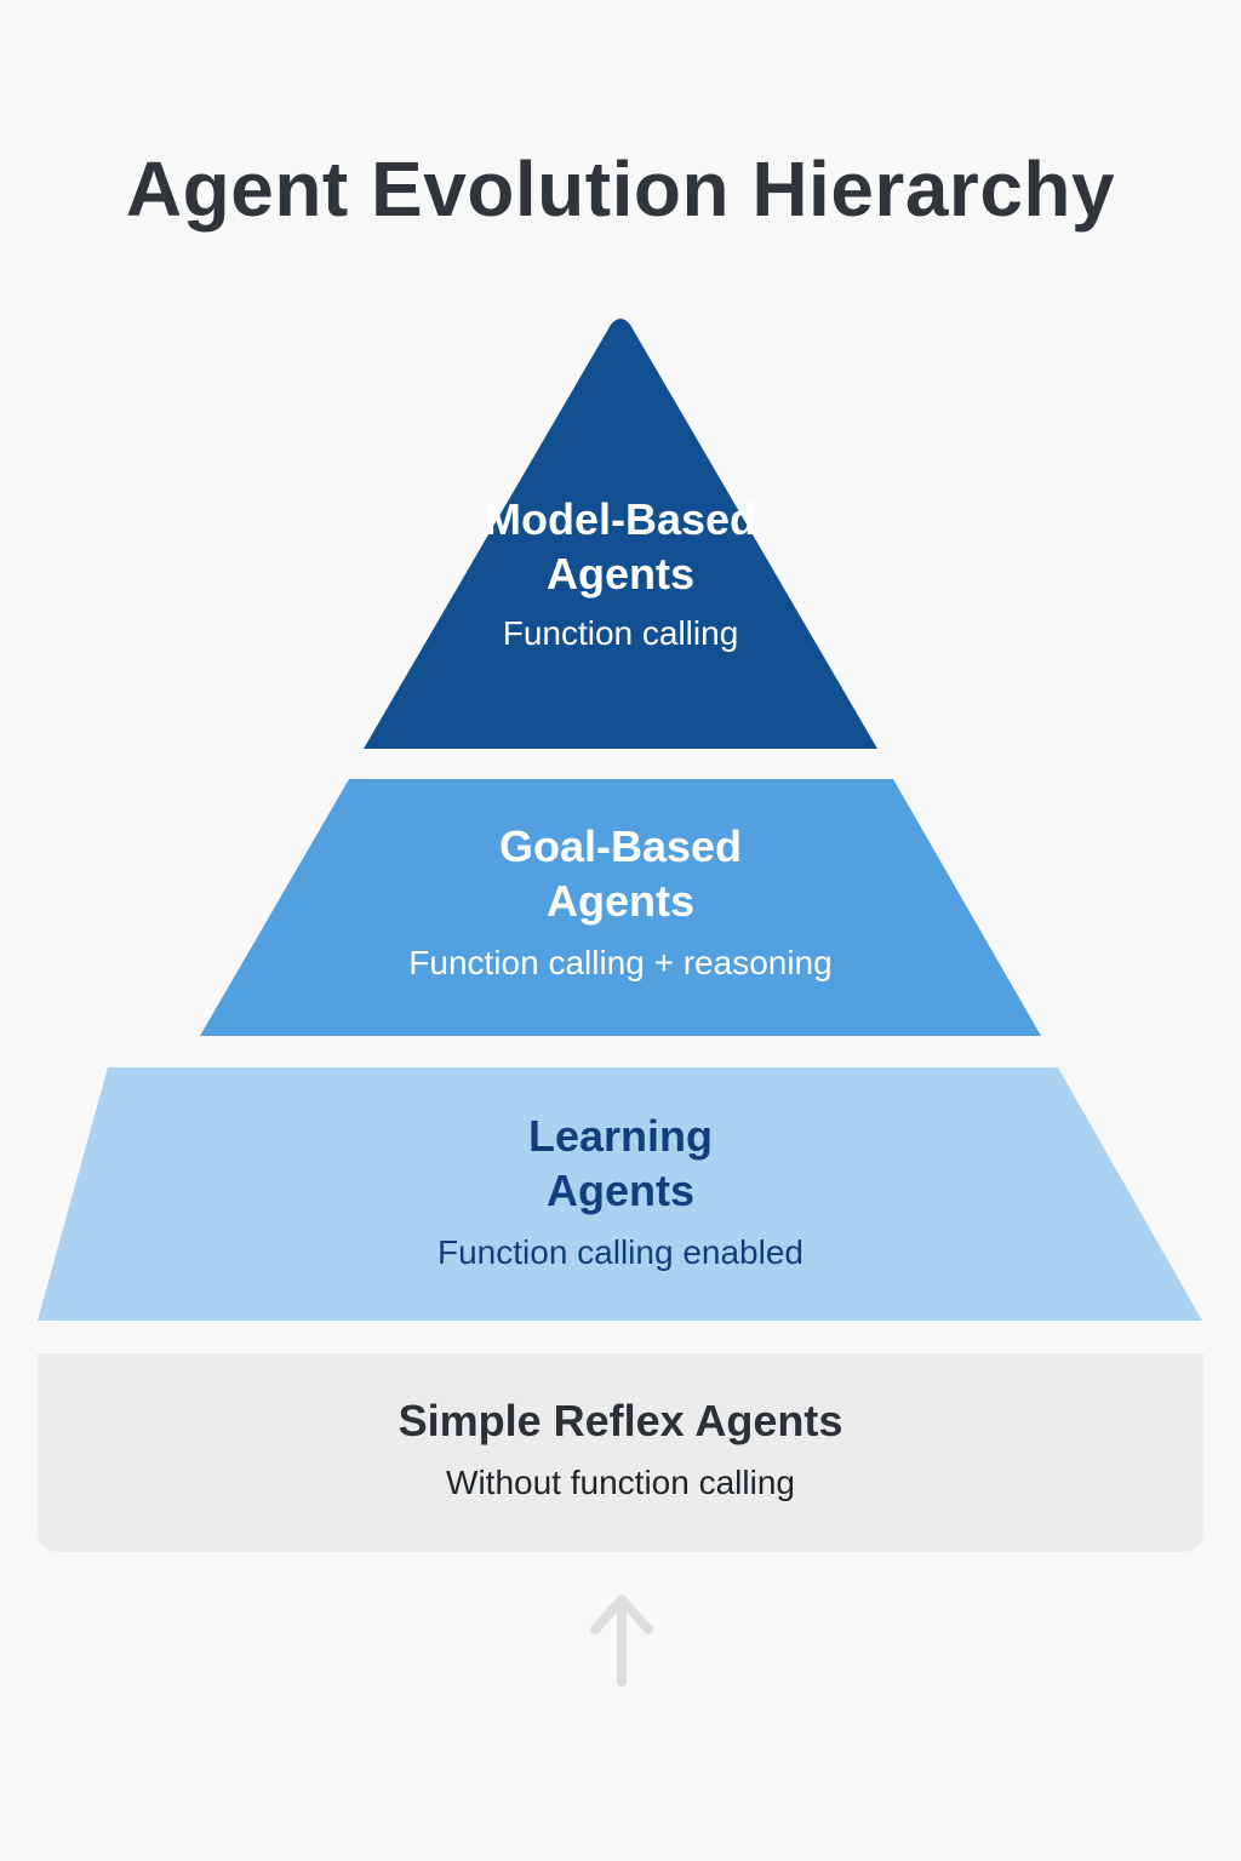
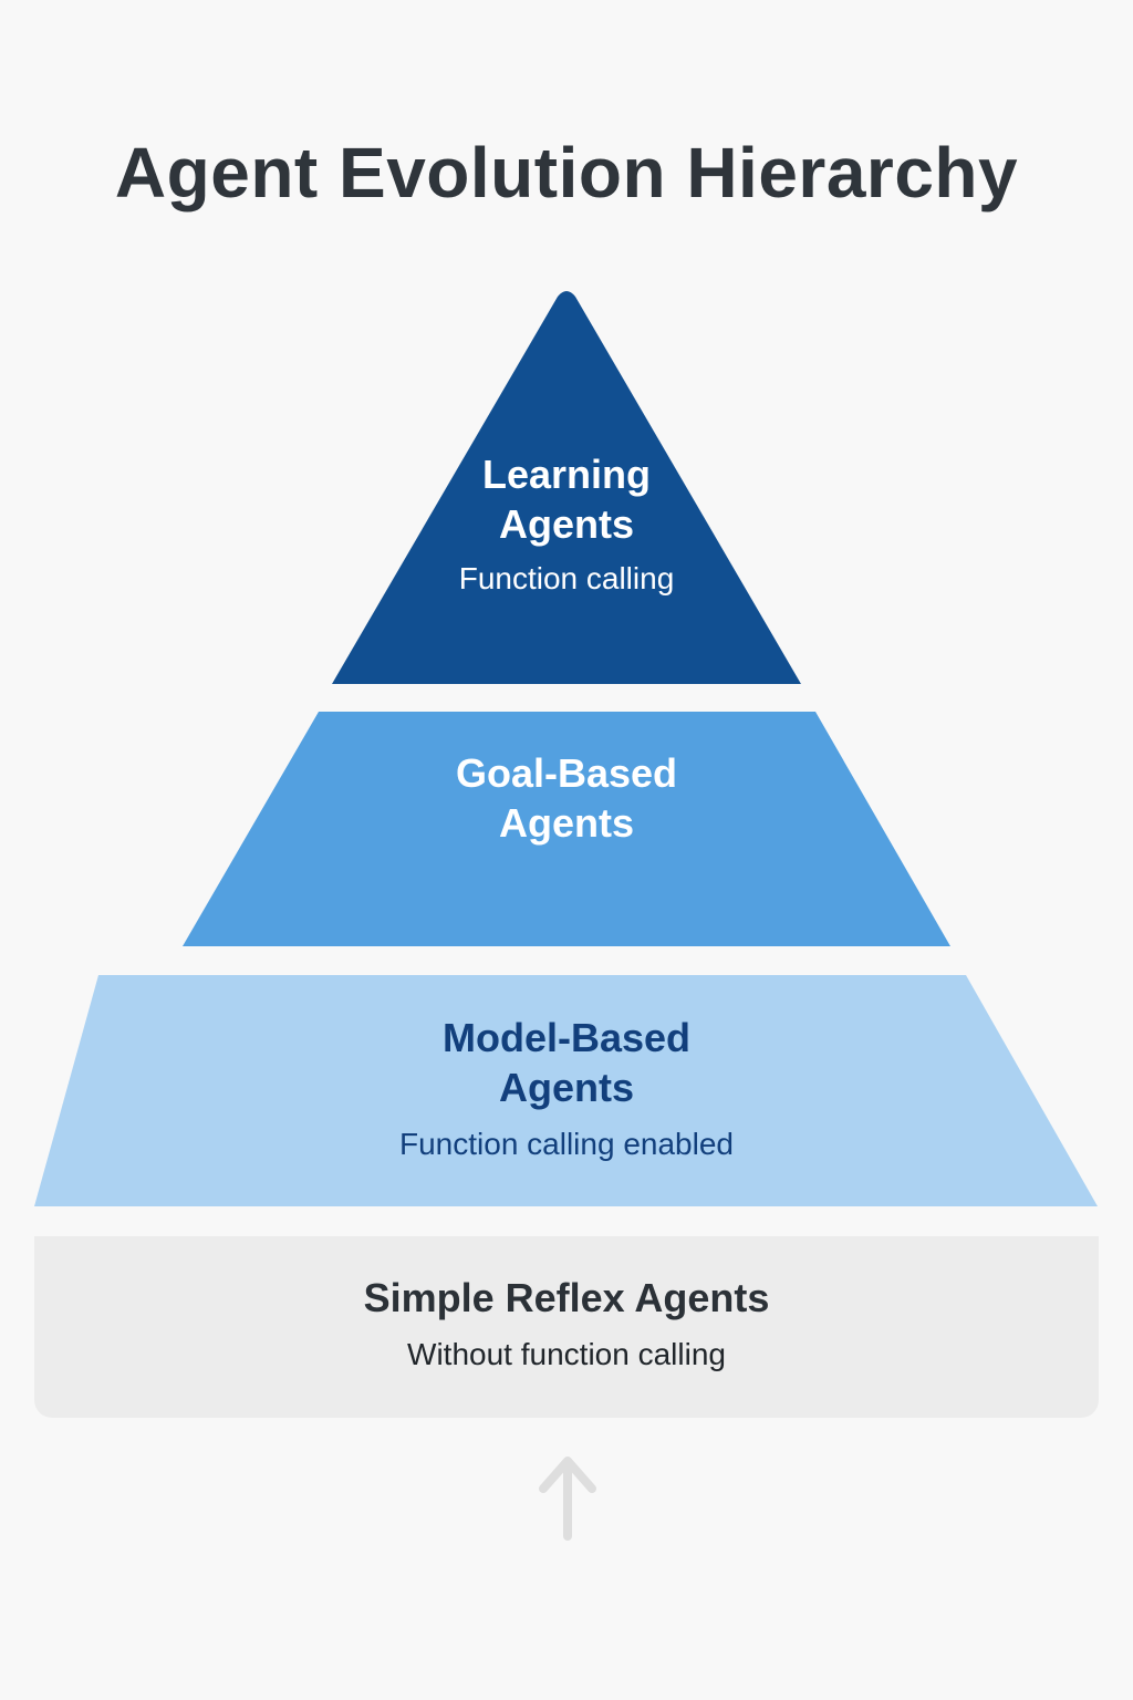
  Agent Evolution Hierarchy
- Model-Based
+ Learning
  Agents
  Function calling
  Goal-Based
  Agents
- Function calling + reasoning
- Learning
+ Model-Based
  Agents
  Function calling enabled
  Simple Reflex Agents
  Without function calling
